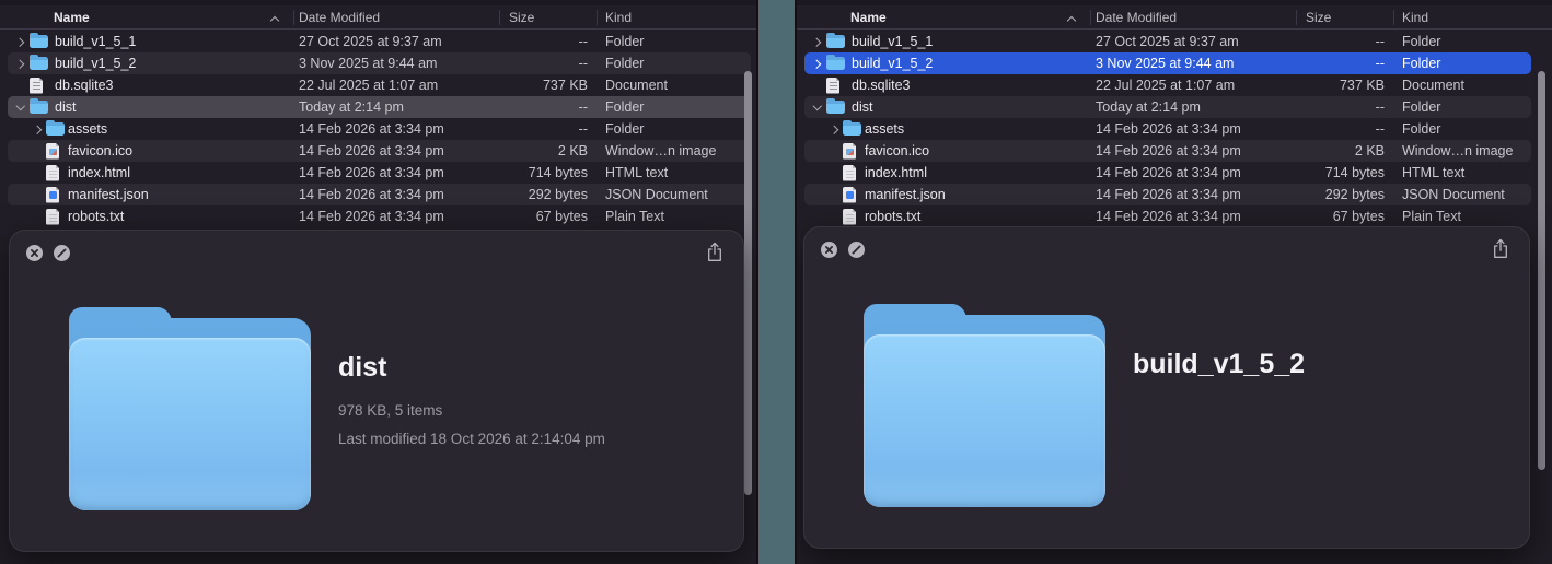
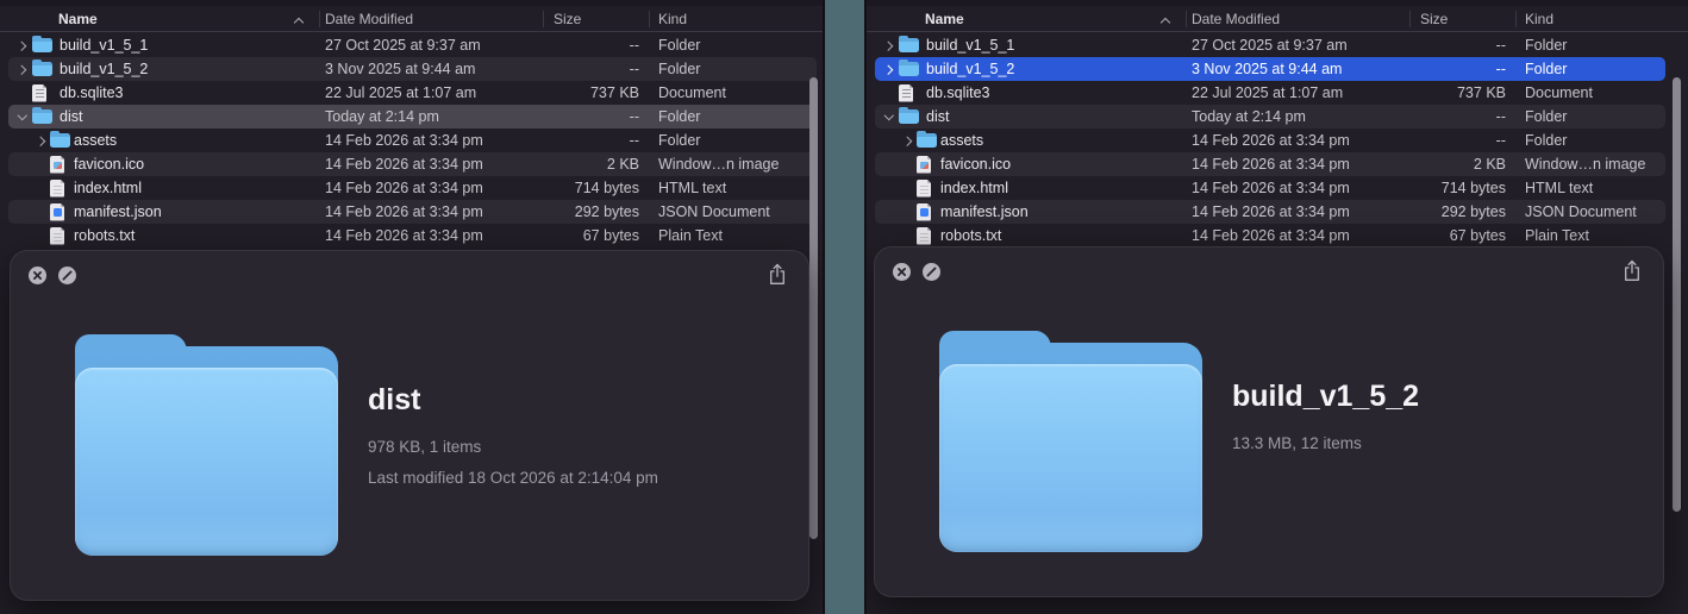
  Name
  Date Modified
  Size
  Kind
  build_v1_5_1
  27 Oct 2025 at 9:37 am
  --
  Folder
  build_v1_5_2
  3 Nov 2025 at 9:44 am
  --
  Folder
  db.sqlite3
  22 Jul 2025 at 1:07 am
  737 KB
  Document
  dist
  Today at 2:14 pm
  --
  Folder
  assets
  14 Feb 2026 at 3:34 pm
  --
  Folder
  favicon.ico
  14 Feb 2026 at 3:34 pm
  2 KB
  Window…n image
  index.html
  14 Feb 2026 at 3:34 pm
  714 bytes
  HTML text
  manifest.json
  14 Feb 2026 at 3:34 pm
  292 bytes
  JSON Document
  robots.txt
  14 Feb 2026 at 3:34 pm
  67 bytes
  Plain Text
  dist
- 978 KB, 5 items
+ 978 KB, 1 items
  Last modified 18 Oct 2026 at 2:14:04 pm
  Name
  Date Modified
  Size
  Kind
  build_v1_5_1
  27 Oct 2025 at 9:37 am
  --
  Folder
  build_v1_5_2
  3 Nov 2025 at 9:44 am
  --
  Folder
  db.sqlite3
  22 Jul 2025 at 1:07 am
  737 KB
  Document
  dist
  Today at 2:14 pm
  --
  Folder
  assets
  14 Feb 2026 at 3:34 pm
  --
  Folder
  favicon.ico
  14 Feb 2026 at 3:34 pm
  2 KB
  Window…n image
  index.html
  14 Feb 2026 at 3:34 pm
  714 bytes
  HTML text
  manifest.json
  14 Feb 2026 at 3:34 pm
  292 bytes
  JSON Document
  robots.txt
  14 Feb 2026 at 3:34 pm
  67 bytes
  Plain Text
  build_v1_5_2
+ 13.3 MB, 12 items
